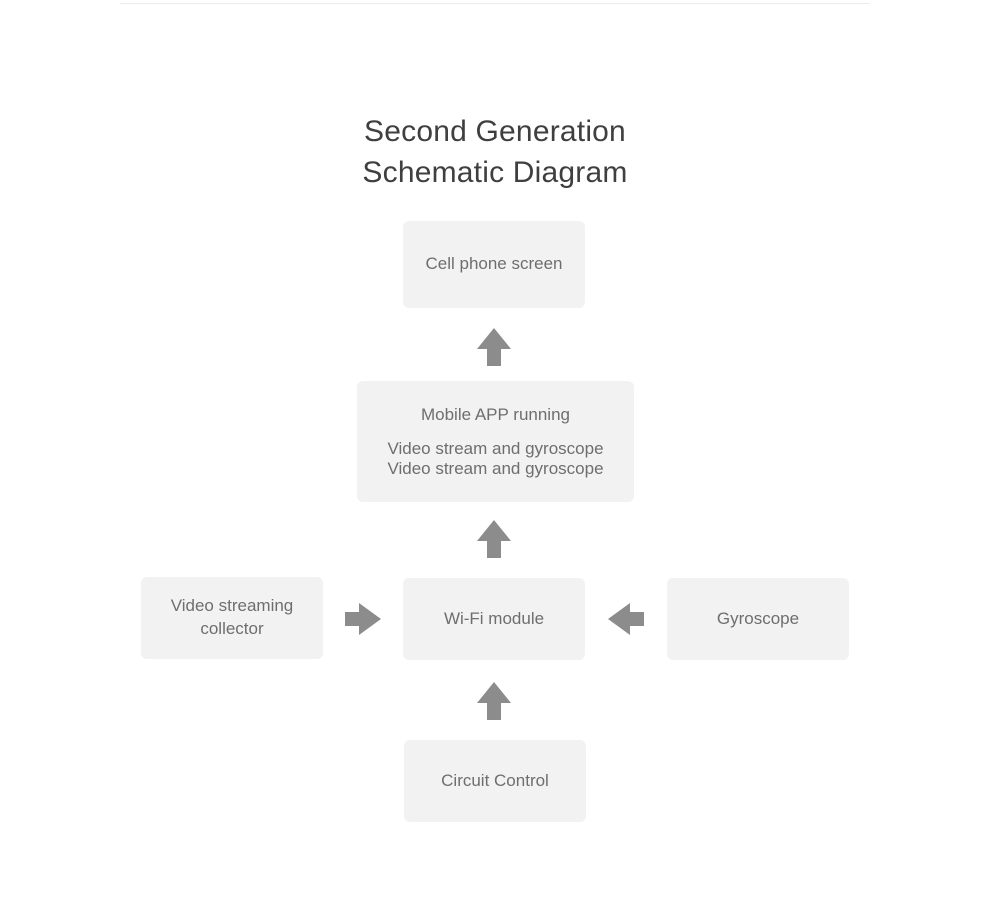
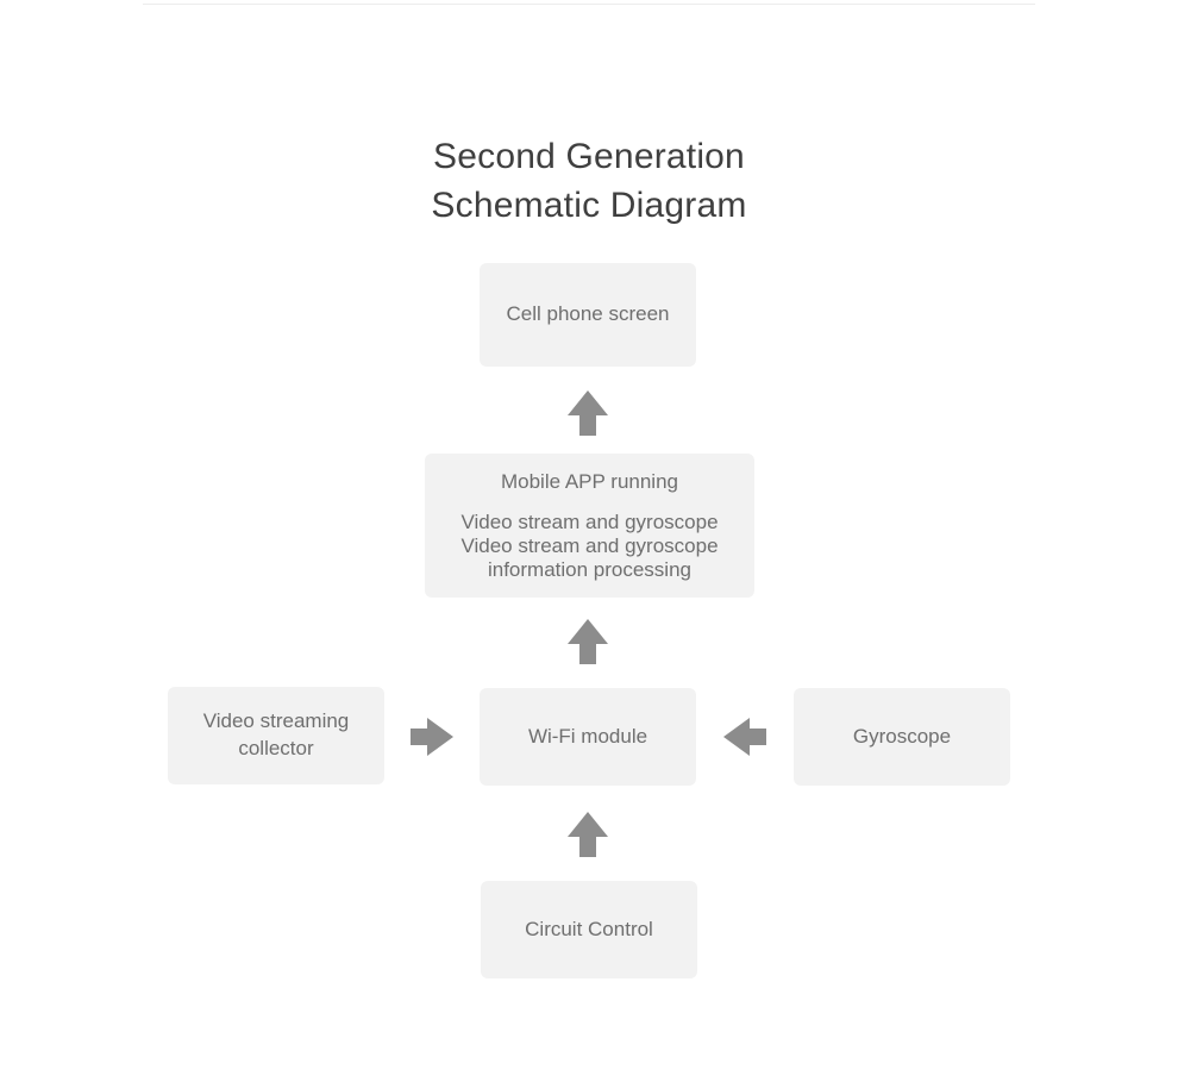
  Second Generation
  Schematic Diagram
  Cell phone screen
  Mobile APP running
  Video stream and gyroscope
  Video stream and gyroscope
+ information processing
  Video streaming
  collector
  Wi-Fi module
  Gyroscope
  Circuit Control
